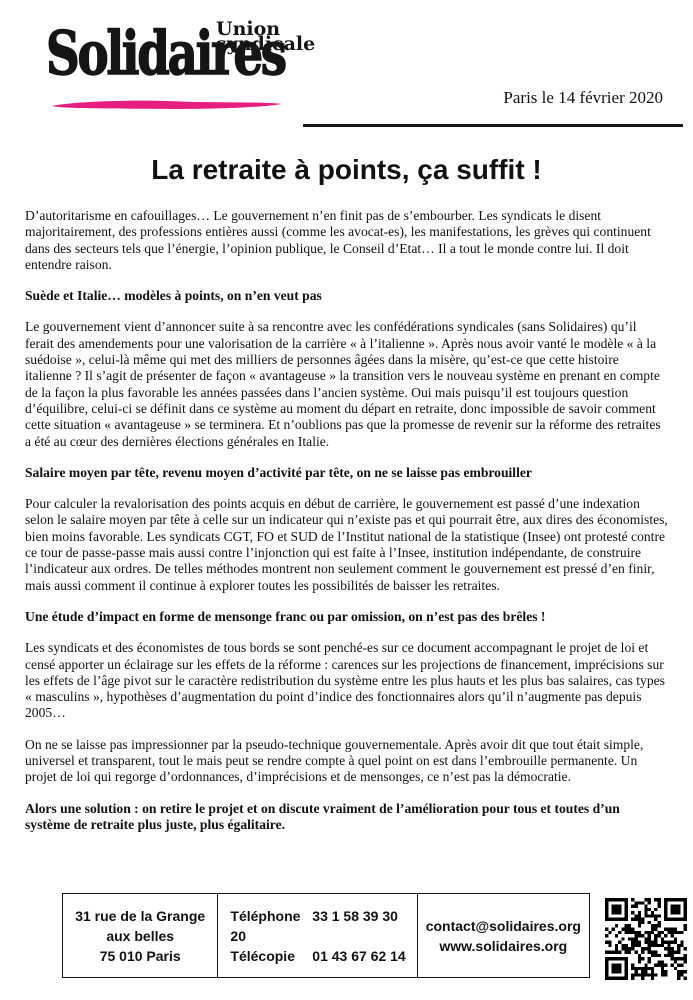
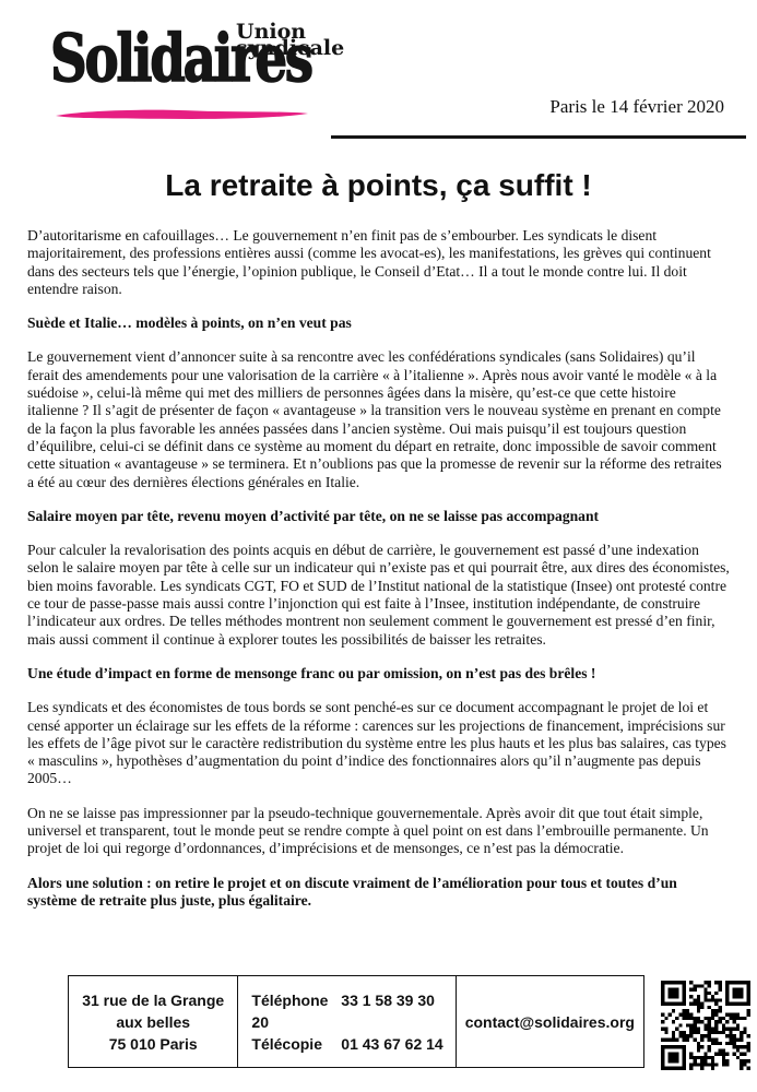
  Union
  syndicale
  Solidaires
  Paris le 14 février 2020
  La retraite à points, ça suffit !
  D’autoritarisme en cafouillages… Le gouvernement n’en finit pas de s’embourber. Les syndicats le disent majoritairement, des professions entières aussi (comme les avocat-es), les manifestations, les grèves qui continuent dans des secteurs tels que l’énergie, l’opinion publique, le Conseil d’Etat… Il a tout le monde contre lui. Il doit entendre raison.
  Suède et Italie… modèles à points, on n’en veut pas
  Le gouvernement vient d’annoncer suite à sa rencontre avec les confédérations syndicales (sans Solidaires) qu’il ferait des amendements pour une valorisation de la carrière « à l’italienne ». Après nous avoir vanté le modèle « à la suédoise », celui-là même qui met des milliers de personnes âgées dans la misère, qu’est-ce que cette histoire italienne ? Il s’agit de présenter de façon « avantageuse » la transition vers le nouveau système en prenant en compte de la façon la plus favorable les années passées dans l’ancien système. Oui mais puisqu’il est toujours question d’équilibre, celui-ci se définit dans ce système au moment du départ en retraite, donc impossible de savoir comment cette situation « avantageuse » se terminera. Et n’oublions pas que la promesse de revenir sur la réforme des retraites a été au cœur des dernières élections générales en Italie.
- Salaire moyen par tête, revenu moyen d’activité par tête, on ne se laisse pas embrouiller
+ Salaire moyen par tête, revenu moyen d’activité par tête, on ne se laisse pas accompagnant
  Pour calculer la revalorisation des points acquis en début de carrière, le gouvernement est passé d’une indexation selon le salaire moyen par tête à celle sur un indicateur qui n’existe pas et qui pourrait être, aux dires des économistes, bien moins favorable. Les syndicats CGT, FO et SUD de l’Institut national de la statistique (Insee) ont protesté contre ce tour de passe-passe mais aussi contre l’injonction qui est faite à l’Insee, institution indépendante, de construire l’indicateur aux ordres. De telles méthodes montrent non seulement comment le gouvernement est pressé d’en finir, mais aussi comment il continue à explorer toutes les possibilités de baisser les retraites.
  Une étude d’impact en forme de mensonge franc ou par omission, on n’est pas des brêles !
  Les syndicats et des économistes de tous bords se sont penché-es sur ce document accompagnant le projet de loi et censé apporter un éclairage sur les effets de la réforme : carences sur les projections de financement, imprécisions sur les effets de l’âge pivot sur le caractère redistribution du système entre les plus hauts et les plus bas salaires, cas types « masculins », hypothèses d’augmentation du point d’indice des fonctionnaires alors qu’il n’augmente pas depuis 2005…
- On ne se laisse pas impressionner par la pseudo-technique gouvernementale. Après avoir dit que tout était simple, universel et transparent, tout le mais peut se rendre compte à quel point on est dans l’embrouille permanente. Un projet de loi qui regorge d’ordonnances, d’imprécisions et de mensonges, ce n’est pas la démocratie.
+ On ne se laisse pas impressionner par la pseudo-technique gouvernementale. Après avoir dit que tout était simple, universel et transparent, tout le monde peut se rendre compte à quel point on est dans l’embrouille permanente. Un projet de loi qui regorge d’ordonnances, d’imprécisions et de mensonges, ce n’est pas la démocratie.
  Alors une solution : on retire le projet et on discute vraiment de l’amélioration pour tous et toutes d’un système de retraite plus juste, plus égalitaire.
  31 rue de la Grange
  aux belles
  75 010 Paris
  Téléphone 33 1 58 39 30 20
  Télécopie 01 43 67 62 14
  contact@solidaires.org
- www.solidaires.org
